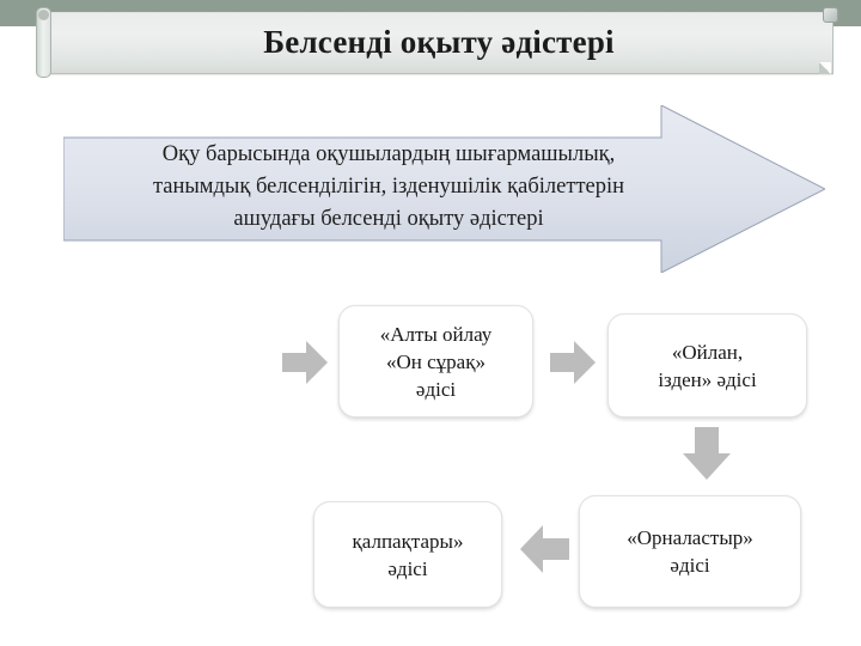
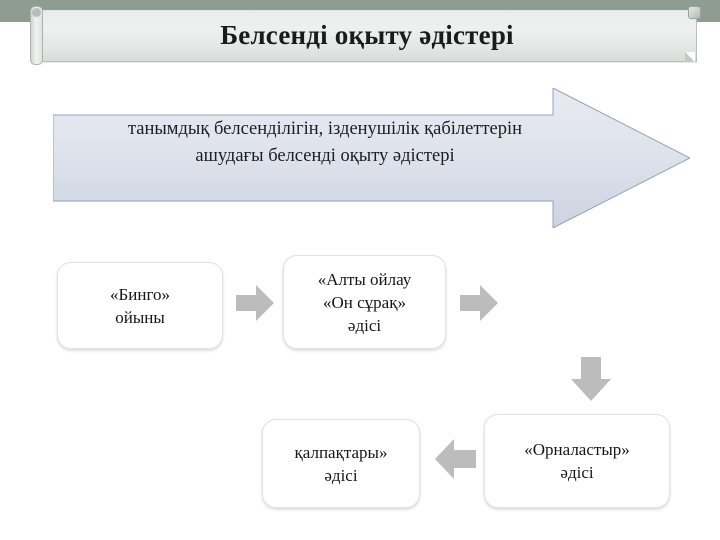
  Белсенді оқыту әдістері
- Оқу барысында оқушылардың шығармашылық,
  танымдық белсенділігін, ізденушілік қабілеттерін
  ашудағы белсенді оқыту әдістері
+ «Бинго»
+ ойыны
  «Алты ойлау
  «Он сұрақ»
  әдісі
- «Ойлан,
- ізден» әдісі
  қалпақтары»
  әдісі
  «Орналастыр»
  әдісі
